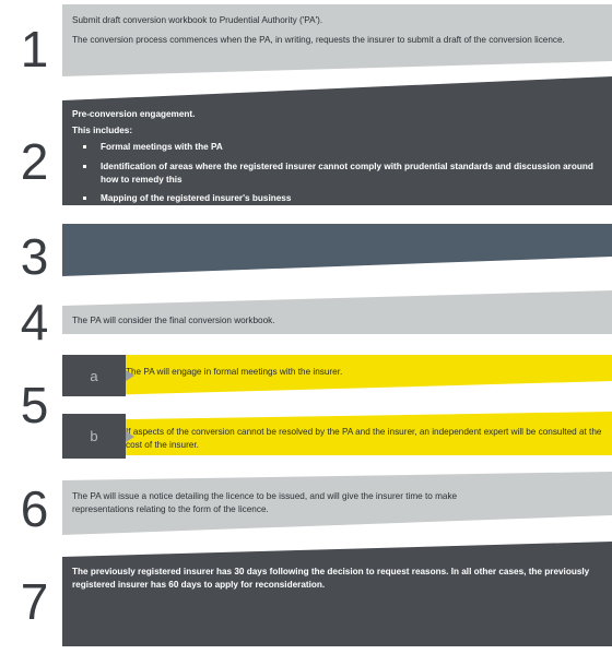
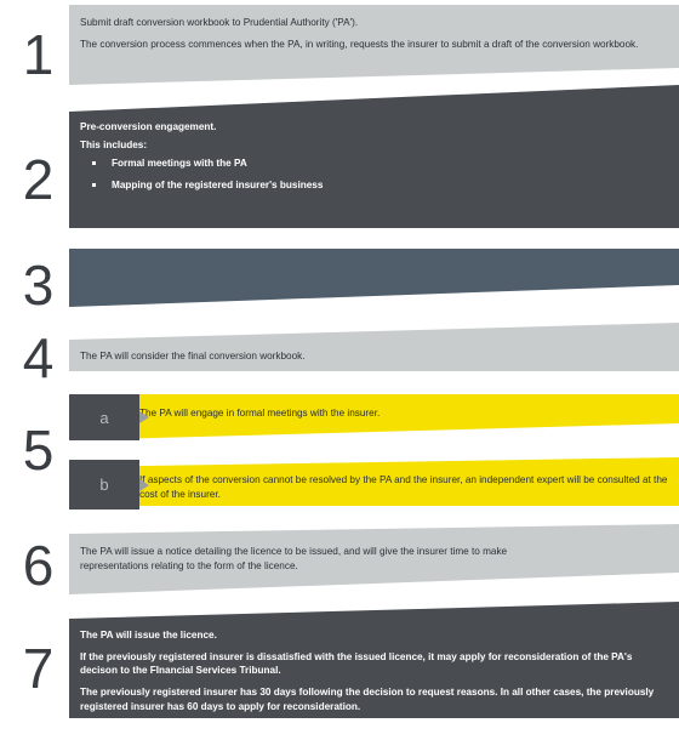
  1
  Submit draft conversion workbook to Prudential Authority ('PA').
- The conversion process commences when the PA, in writing, requests the insurer to submit a draft of the conversion licence.
+ The conversion process commences when the PA, in writing, requests the insurer to submit a draft of the conversion workbook.
  2
  Pre-conversion engagement.
  This includes:
  Formal meetings with the PA
- Identification of areas where the registered insurer cannot comply with prudential standards and discussion around how to remedy this
  Mapping of the registered insurer's business
  3
  4
  The PA will consider the final conversion workbook.
  5
  The PA will engage in formal meetings with the insurer.
  a
  If aspects of the conversion cannot be resolved by the PA and the insurer, an independent expert will be consulted at the cost of the insurer.
  b
  6
  The PA will issue a notice detailing the licence to be issued, and will give the insurer time to make representations relating to the form of the licence.
  7
+ The PA will issue the licence.
+ If the previously registered insurer is dissatisfied with the issued licence, it may apply for reconsideration of the PA's decison to the FInancial Services Tribunal.
  The previously registered insurer has 30 days following the decision to request reasons. In all other cases, the previously registered insurer has 60 days to apply for reconsideration.
